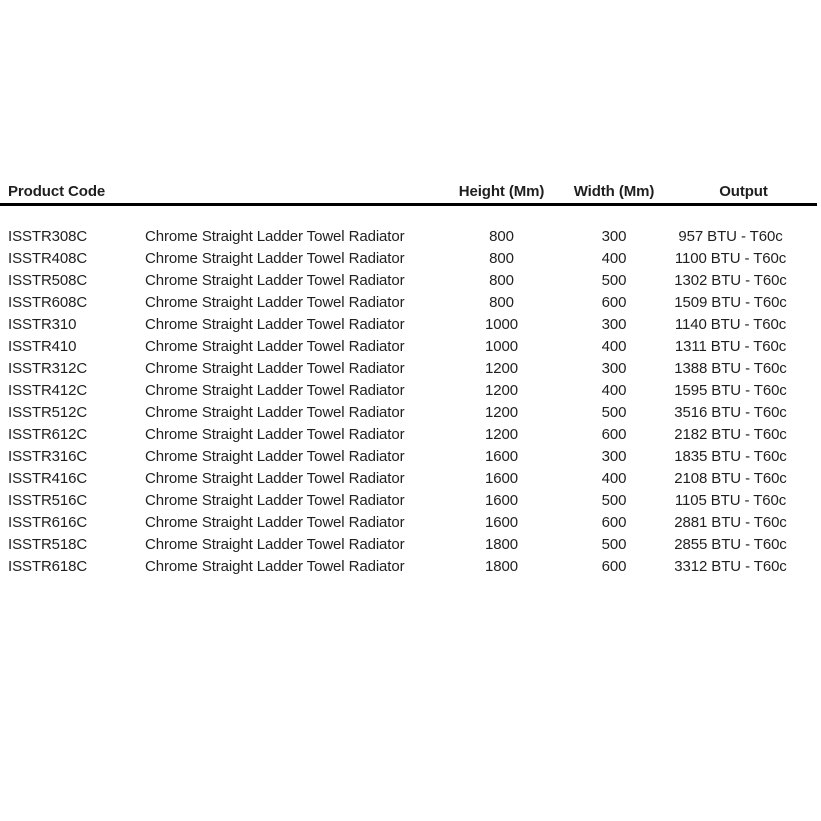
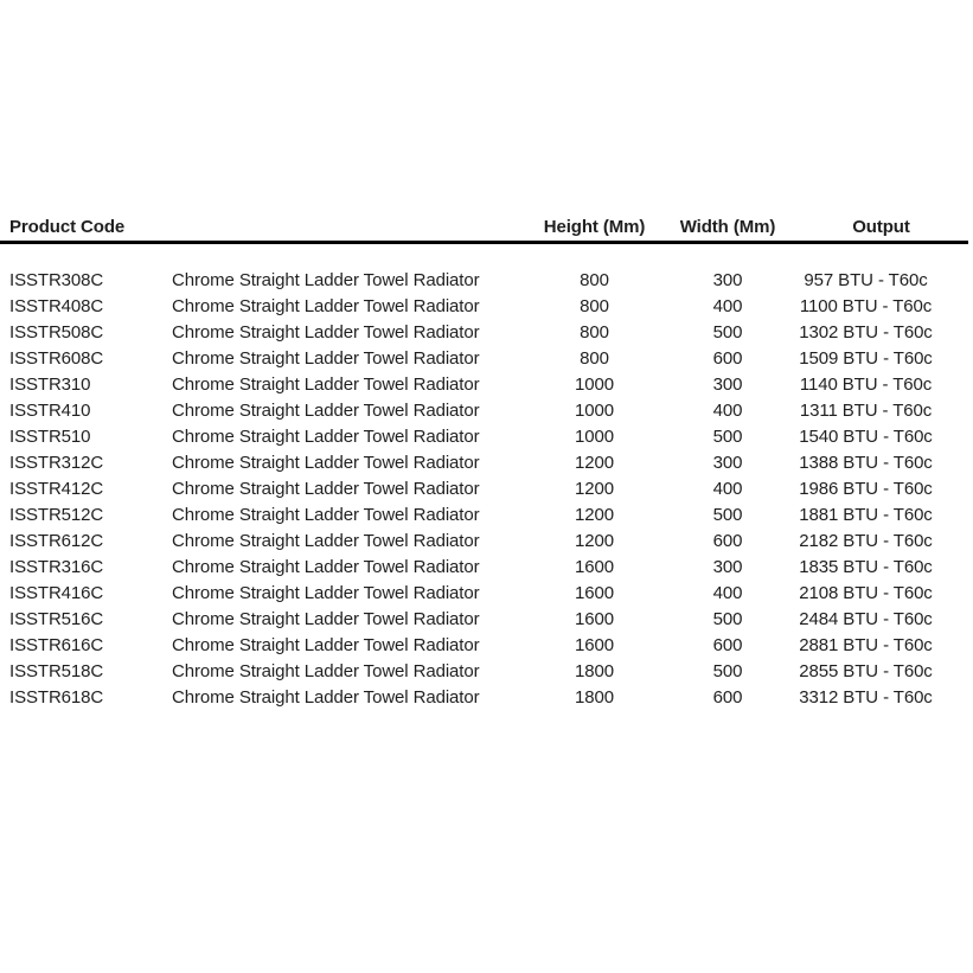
  Product Code		Height (Mm)	Width (Mm)	Output
  ISSTR308C	Chrome Straight Ladder Towel Radiator	800	300	957 BTU - T60c
  ISSTR408C	Chrome Straight Ladder Towel Radiator	800	400	1100 BTU - T60c
  ISSTR508C	Chrome Straight Ladder Towel Radiator	800	500	1302 BTU - T60c
  ISSTR608C	Chrome Straight Ladder Towel Radiator	800	600	1509 BTU - T60c
  ISSTR310	Chrome Straight Ladder Towel Radiator	1000	300	1140 BTU - T60c
  ISSTR410	Chrome Straight Ladder Towel Radiator	1000	400	1311 BTU - T60c
+ ISSTR510	Chrome Straight Ladder Towel Radiator	1000	500	1540 BTU - T60c
  ISSTR312C	Chrome Straight Ladder Towel Radiator	1200	300	1388 BTU - T60c
- ISSTR412C	Chrome Straight Ladder Towel Radiator	1200	400	1595 BTU - T60c
+ ISSTR412C	Chrome Straight Ladder Towel Radiator	1200	400	1986 BTU - T60c
- ISSTR512C	Chrome Straight Ladder Towel Radiator	1200	500	3516 BTU - T60c
+ ISSTR512C	Chrome Straight Ladder Towel Radiator	1200	500	1881 BTU - T60c
  ISSTR612C	Chrome Straight Ladder Towel Radiator	1200	600	2182 BTU - T60c
  ISSTR316C	Chrome Straight Ladder Towel Radiator	1600	300	1835 BTU - T60c
  ISSTR416C	Chrome Straight Ladder Towel Radiator	1600	400	2108 BTU - T60c
- ISSTR516C	Chrome Straight Ladder Towel Radiator	1600	500	1105 BTU - T60c
+ ISSTR516C	Chrome Straight Ladder Towel Radiator	1600	500	2484 BTU - T60c
  ISSTR616C	Chrome Straight Ladder Towel Radiator	1600	600	2881 BTU - T60c
  ISSTR518C	Chrome Straight Ladder Towel Radiator	1800	500	2855 BTU - T60c
  ISSTR618C	Chrome Straight Ladder Towel Radiator	1800	600	3312 BTU - T60c
